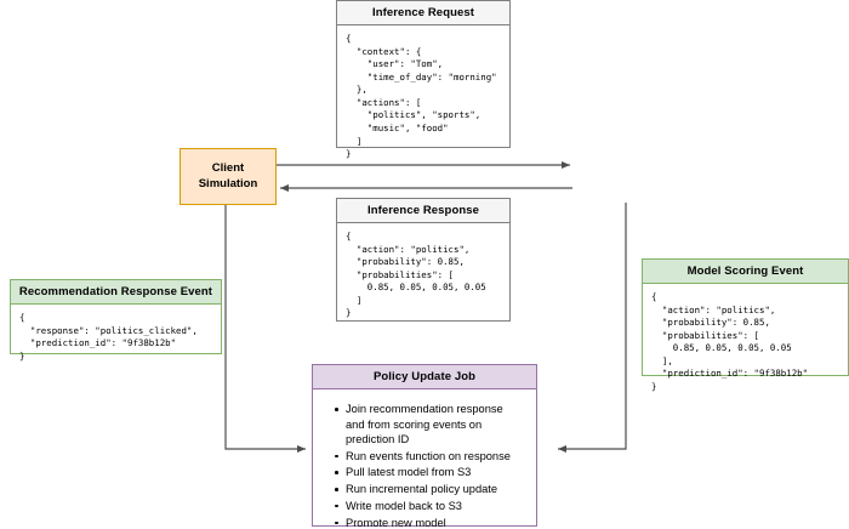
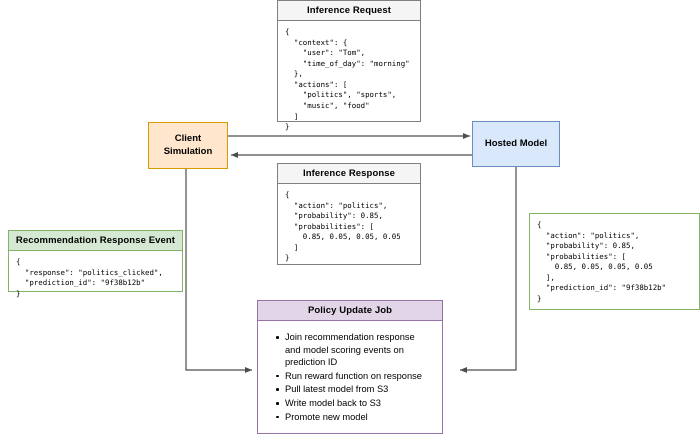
  Inference Request
  {
  "context": {
  "user": "Tom",
  "time_of_day": "morning"
  },
  "actions": [
  "politics", "sports",
  "music", "food"
  ]
  }
  Inference Response
  {
  "action": "politics",
  "probability": 0.85,
  "probabilities": [
  0.85, 0.05, 0.05, 0.05
  ]
  }
  Client
  Simulation
+ Hosted Model
  Recommendation Response Event
  {
  "response": "politics_clicked",
  "prediction_id": "9f38b12b"
  }
- Model Scoring Event
  {
  "action": "politics",
  "probability": 0.85,
  "probabilities": [
  0.85, 0.05, 0.05, 0.05
  ],
  "prediction_id": "9f38b12b"
  }
  Policy Update Job
- Join recommendation response and from scoring events on prediction ID
+ Join recommendation response and model scoring events on prediction ID
- Run events function on response
+ Run reward function on response
  Pull latest model from S3
- Run incremental policy update
  Write model back to S3
  Promote new model
